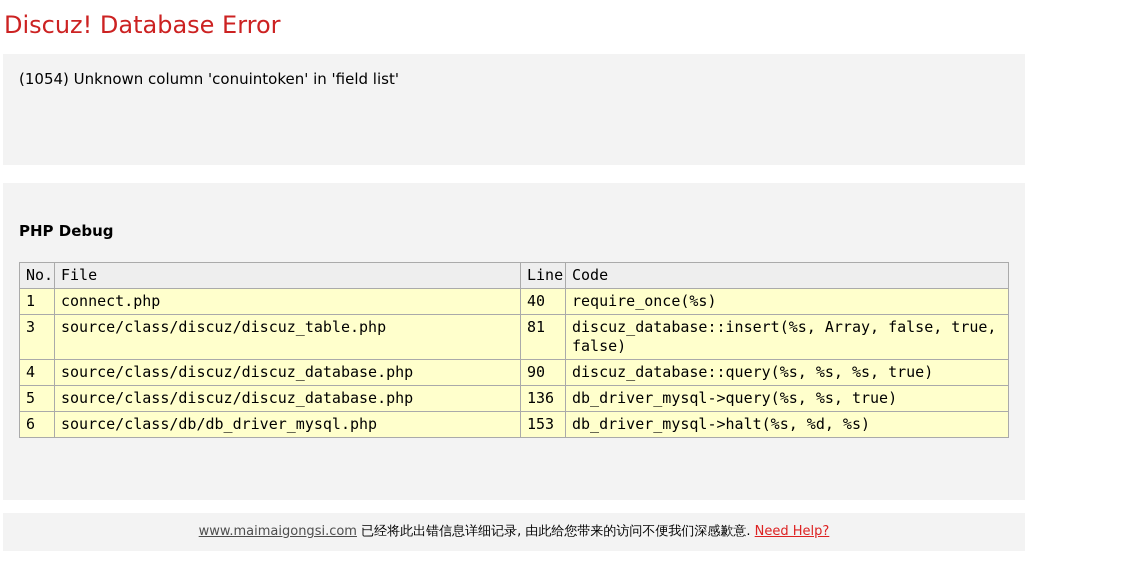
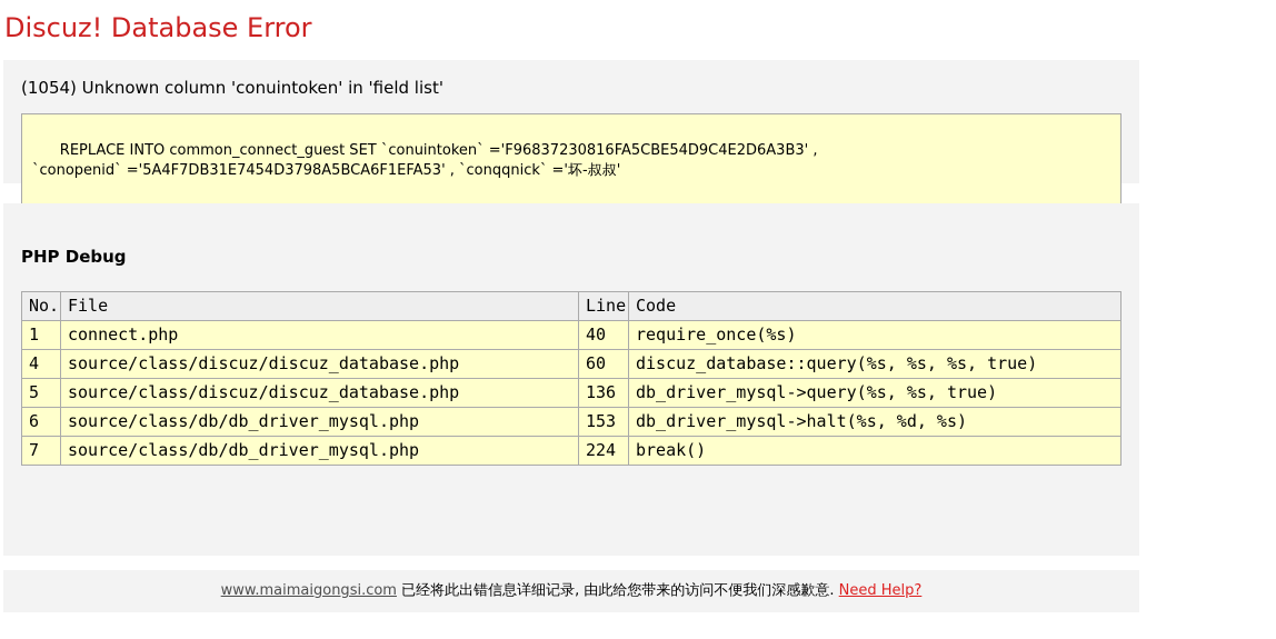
  Discuz! Database Error
  (1054) Unknown column 'conuintoken' in 'field list'
+ REPLACE INTO common_connect_guest SET `conuintoken` ='F96837230816FA5CBE54D9C4E2D6A3B3' ,
+ `conopenid` ='5A4F7DB31E7454D3798A5BCA6F1EFA53' , `conqqnick` ='坏-叔叔'
  PHP Debug
  No.	File	Line	Code
  1	connect.php	40	require_once(%s)
- 3	source/class/discuz/discuz_table.php	81	discuz_database::insert(%s, Array, false, true, false)
- 4	source/class/discuz/discuz_database.php	90	discuz_database::query(%s, %s, %s, true)
+ 4	source/class/discuz/discuz_database.php	60	discuz_database::query(%s, %s, %s, true)
  5	source/class/discuz/discuz_database.php	136	db_driver_mysql->query(%s, %s, true)
  6	source/class/db/db_driver_mysql.php	153	db_driver_mysql->halt(%s, %d, %s)
+ 7	source/class/db/db_driver_mysql.php	224	break()
  www.maimaigongsi.com 已经将此出错信息详细记录, 由此给您带来的访问不便我们深感歉意. Need Help?
